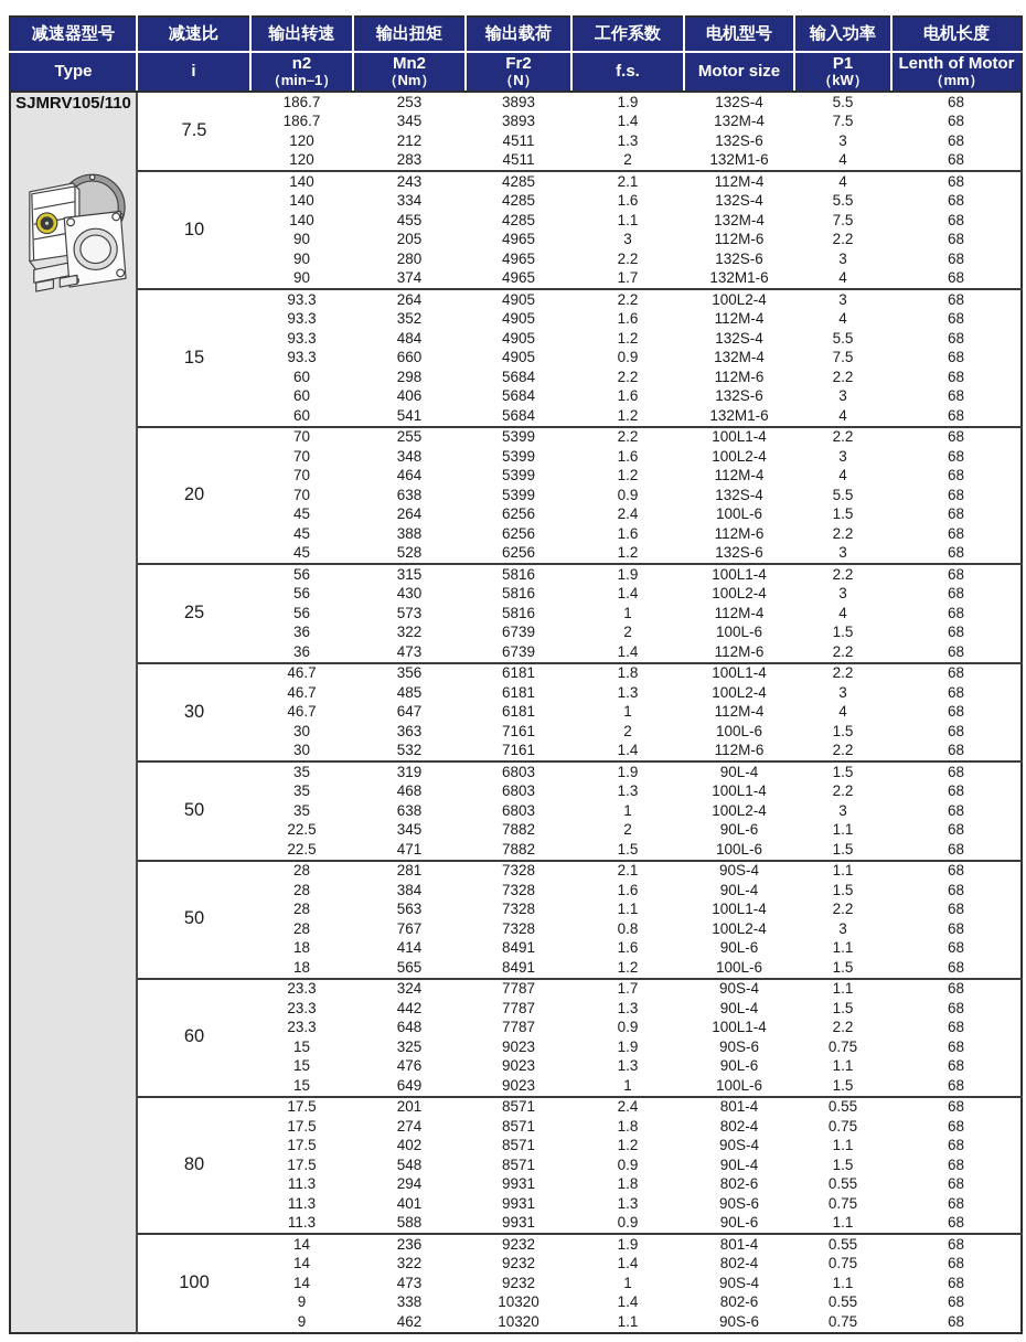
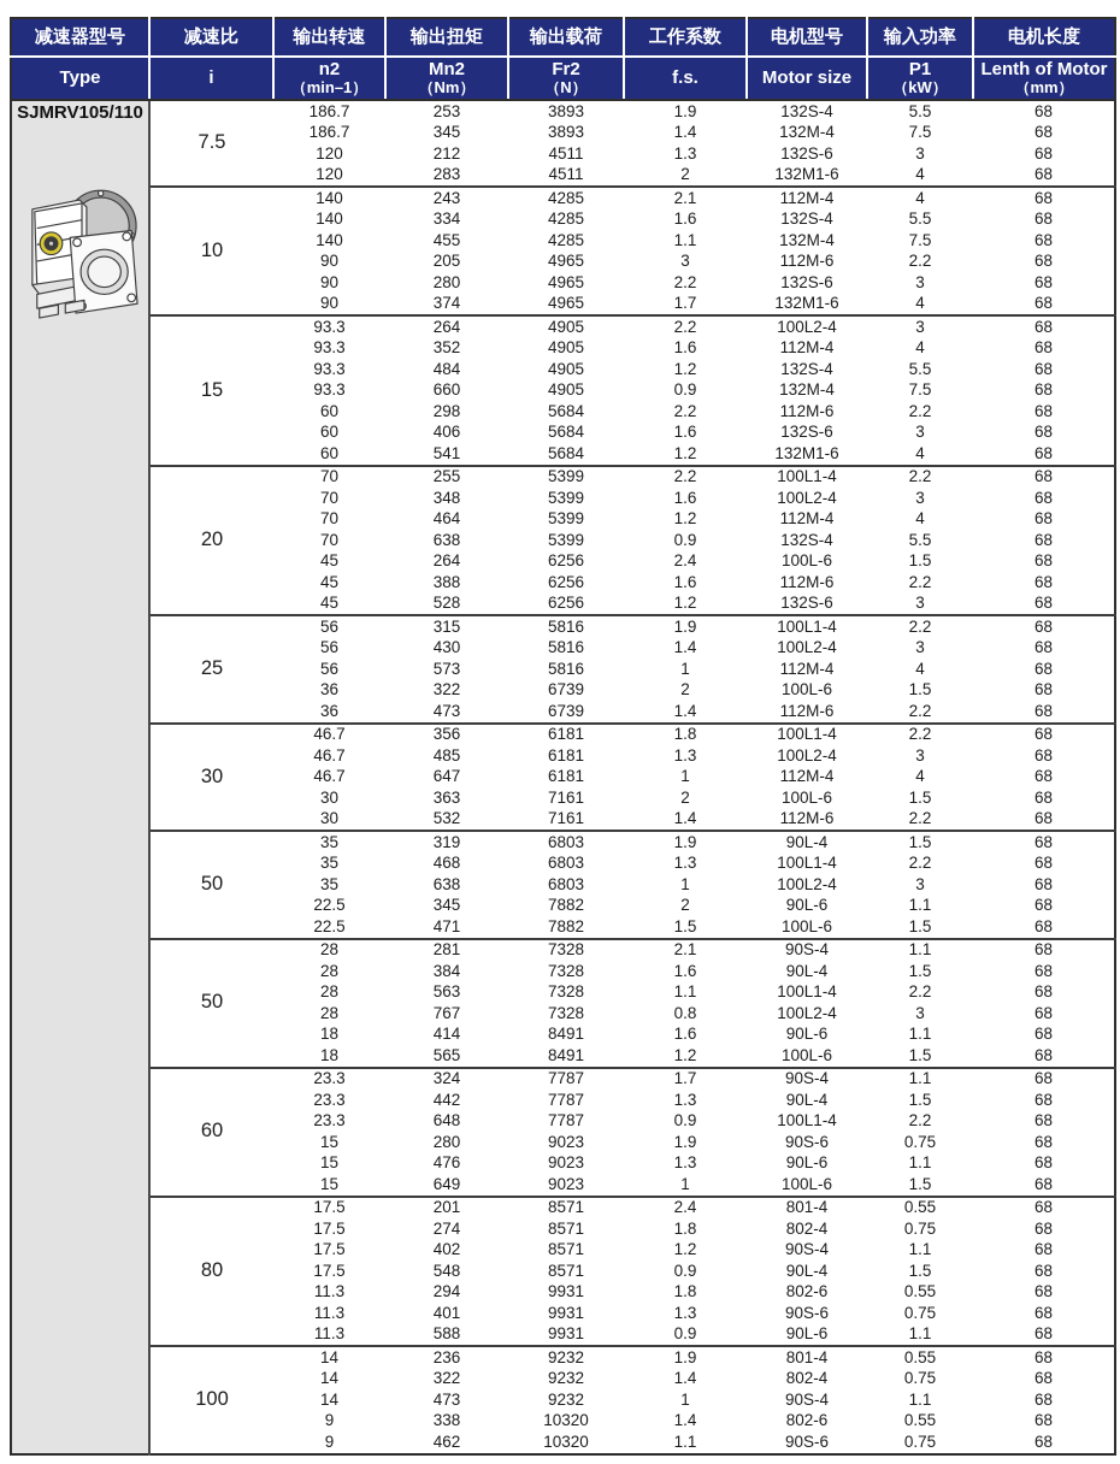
  减速器型号	减速比	输出转速	输出扭矩	输出载荷	工作系数	电机型号	输入功率	电机长度
  Type	i	n2（min–1）	Mn2（Nm）	Fr2（N）	f.s.	Motor size	P1（kW）	Lenth of Motor（mm）
  SJMRV105/110	7.5	186.7	253	3893	1.9	132S-4	5.5	68
  186.7	345	3893	1.4	132M-4	7.5	68
  120	212	4511	1.3	132S-6	3	68
  120	283	4511	2	132M1-6	4	68
  10	140	243	4285	2.1	112M-4	4	68
  140	334	4285	1.6	132S-4	5.5	68
  140	455	4285	1.1	132M-4	7.5	68
  90	205	4965	3	112M-6	2.2	68
  90	280	4965	2.2	132S-6	3	68
  90	374	4965	1.7	132M1-6	4	68
  15	93.3	264	4905	2.2	100L2-4	3	68
  93.3	352	4905	1.6	112M-4	4	68
  93.3	484	4905	1.2	132S-4	5.5	68
  93.3	660	4905	0.9	132M-4	7.5	68
  60	298	5684	2.2	112M-6	2.2	68
  60	406	5684	1.6	132S-6	3	68
  60	541	5684	1.2	132M1-6	4	68
  20	70	255	5399	2.2	100L1-4	2.2	68
  70	348	5399	1.6	100L2-4	3	68
  70	464	5399	1.2	112M-4	4	68
  70	638	5399	0.9	132S-4	5.5	68
  45	264	6256	2.4	100L-6	1.5	68
  45	388	6256	1.6	112M-6	2.2	68
  45	528	6256	1.2	132S-6	3	68
  25	56	315	5816	1.9	100L1-4	2.2	68
  56	430	5816	1.4	100L2-4	3	68
  56	573	5816	1	112M-4	4	68
  36	322	6739	2	100L-6	1.5	68
  36	473	6739	1.4	112M-6	2.2	68
  30	46.7	356	6181	1.8	100L1-4	2.2	68
  46.7	485	6181	1.3	100L2-4	3	68
  46.7	647	6181	1	112M-4	4	68
  30	363	7161	2	100L-6	1.5	68
  30	532	7161	1.4	112M-6	2.2	68
  50	35	319	6803	1.9	90L-4	1.5	68
  35	468	6803	1.3	100L1-4	2.2	68
  35	638	6803	1	100L2-4	3	68
  22.5	345	7882	2	90L-6	1.1	68
  22.5	471	7882	1.5	100L-6	1.5	68
  50	28	281	7328	2.1	90S-4	1.1	68
  28	384	7328	1.6	90L-4	1.5	68
  28	563	7328	1.1	100L1-4	2.2	68
  28	767	7328	0.8	100L2-4	3	68
  18	414	8491	1.6	90L-6	1.1	68
  18	565	8491	1.2	100L-6	1.5	68
  60	23.3	324	7787	1.7	90S-4	1.1	68
  23.3	442	7787	1.3	90L-4	1.5	68
  23.3	648	7787	0.9	100L1-4	2.2	68
- 15	325	9023	1.9	90S-6	0.75	68
+ 15	280	9023	1.9	90S-6	0.75	68
  15	476	9023	1.3	90L-6	1.1	68
  15	649	9023	1	100L-6	1.5	68
  80	17.5	201	8571	2.4	801-4	0.55	68
  17.5	274	8571	1.8	802-4	0.75	68
  17.5	402	8571	1.2	90S-4	1.1	68
  17.5	548	8571	0.9	90L-4	1.5	68
  11.3	294	9931	1.8	802-6	0.55	68
  11.3	401	9931	1.3	90S-6	0.75	68
  11.3	588	9931	0.9	90L-6	1.1	68
  100	14	236	9232	1.9	801-4	0.55	68
  14	322	9232	1.4	802-4	0.75	68
  14	473	9232	1	90S-4	1.1	68
  9	338	10320	1.4	802-6	0.55	68
  9	462	10320	1.1	90S-6	0.75	68
